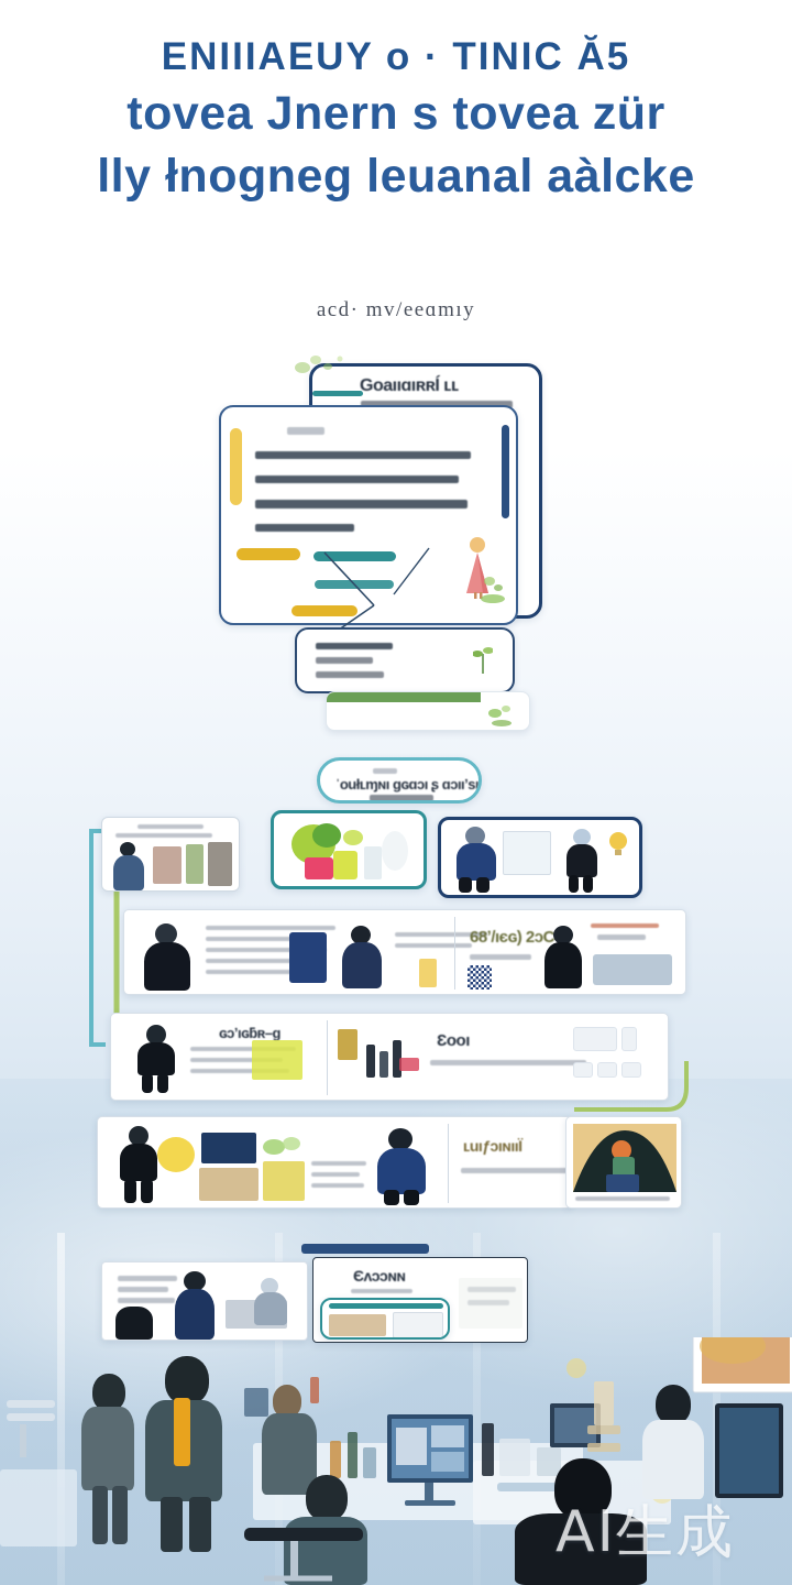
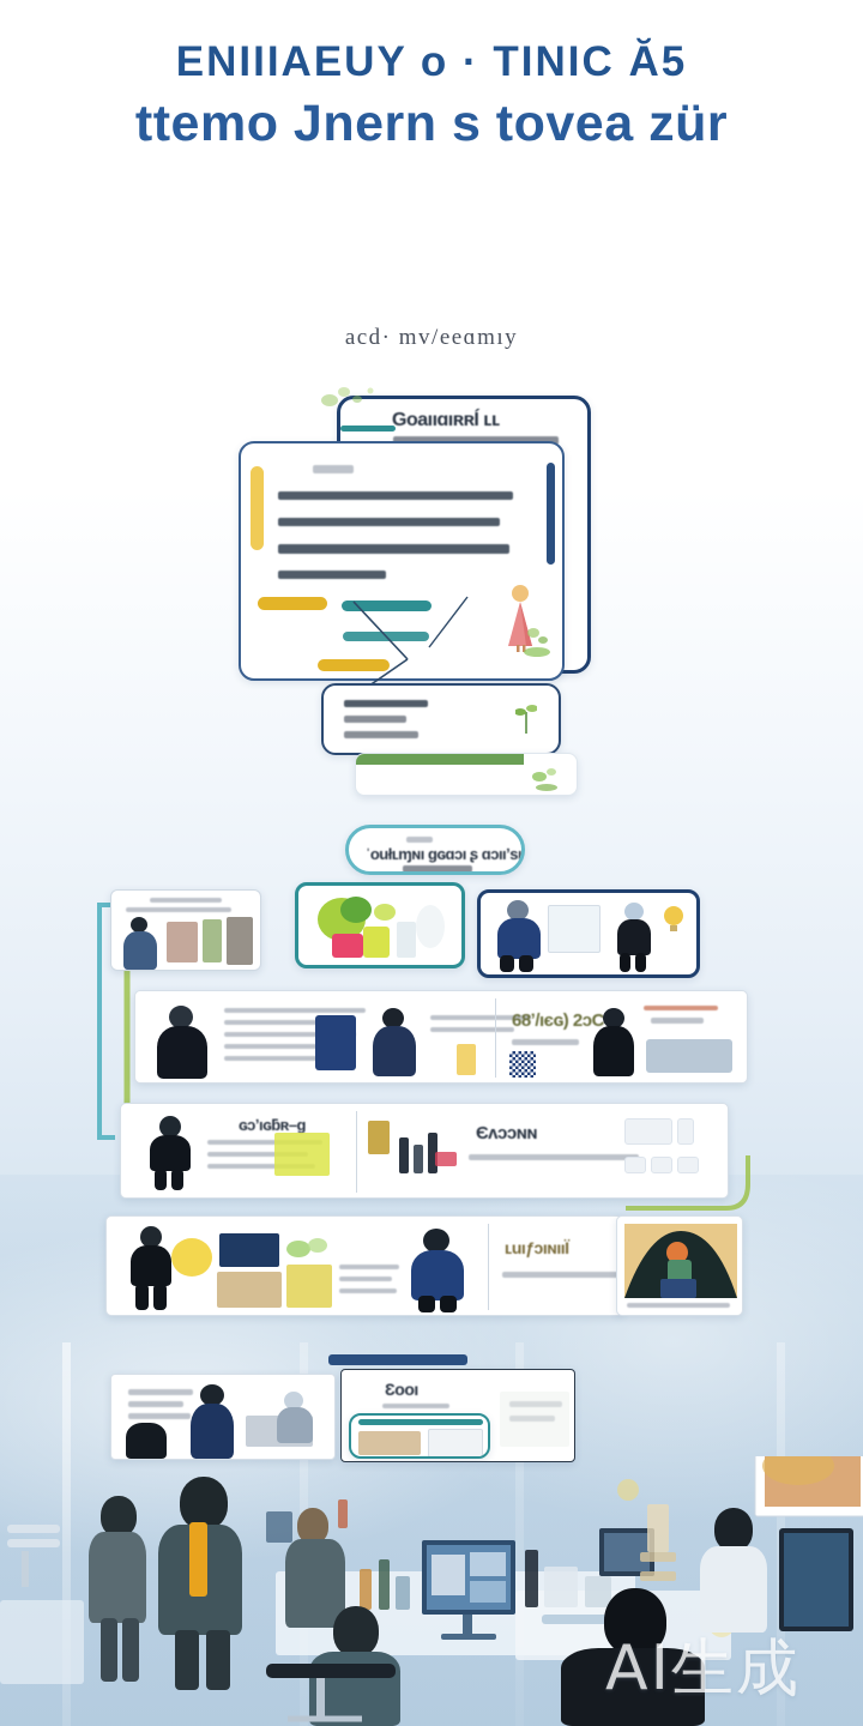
  ENIIIAEUY o · TINIC Ă5
- tovea Jnern s tovea zür
+ ttemo Jnern s tovea zür
- lly łnogneg leuanal aàlcke
  acd· mv/eeɑmıy
  GoaııɑıʀʀÍ ʟʟ
  ˈoułʟɱɴı ɡɢɑɔı ʂ ɑɔııʼѕı
  68ʼ/ıєɢ) 2ɔC
  ɢɔʼıɢƃʀ–ɡ
- Ɛooı
+ Єʌɔɔɴɴ
  ʟuıƒɔıɴııЇ
- Єʌɔɔɴɴ
+ Ɛooı
  AI生成
